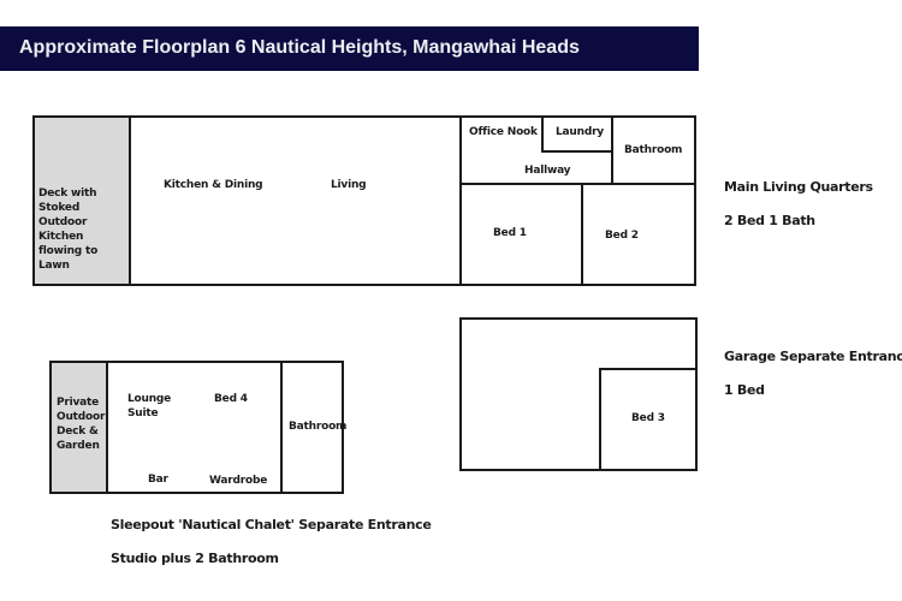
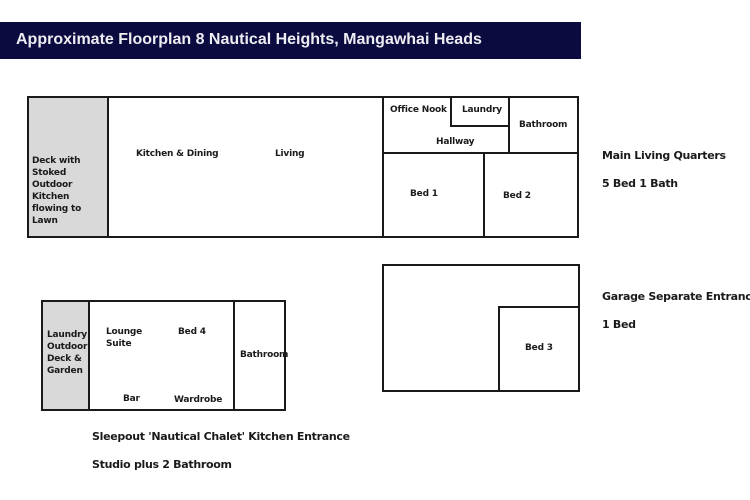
- Approximate Floorplan 6 Nautical Heights, Mangawhai Heads
+ Approximate Floorplan 8 Nautical Heights, Mangawhai Heads
  Deck with Stoked Outdoor Kitchen flowing to Lawn
  Kitchen & Dining
  Living
  Office Nook
  Laundry
  Hallway
  Bathroom
  Bed 1
  Bed 2
  Main Living Quarters
- 2 Bed 1 Bath
+ 5 Bed 1 Bath
  Bed 3
  Garage Separate Entranc
  1 Bed
- Private Outdoor Deck & Garden
+ Laundry Outdoor Deck & Garden
  Lounge Suite
  Bed 4
  Bar
  Wardrobe
  Bathroom
- Sleepout 'Nautical Chalet' Separate Entrance
+ Sleepout 'Nautical Chalet' Kitchen Entrance
  Studio plus 2 Bathroom
